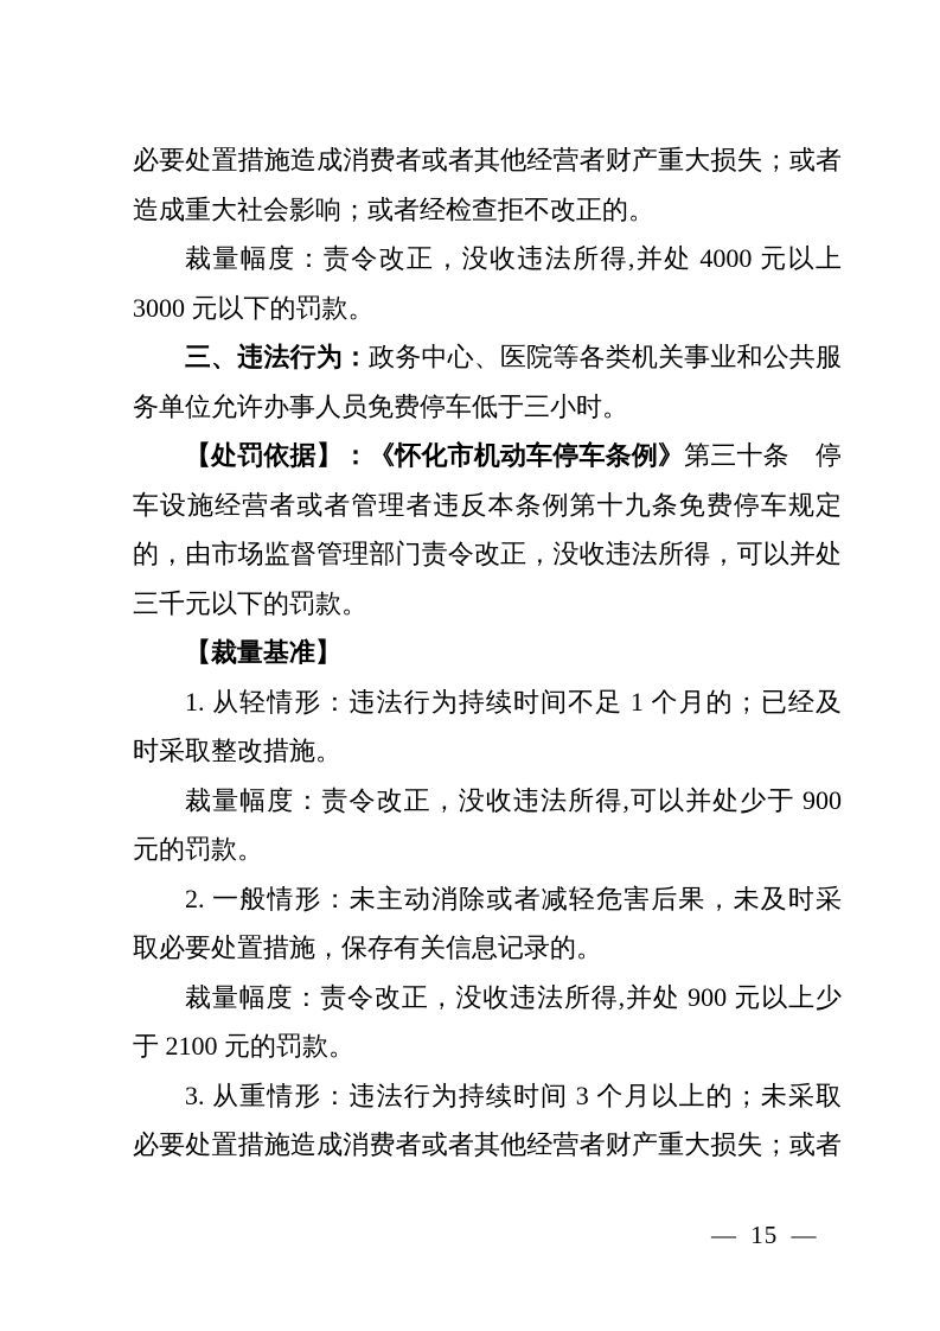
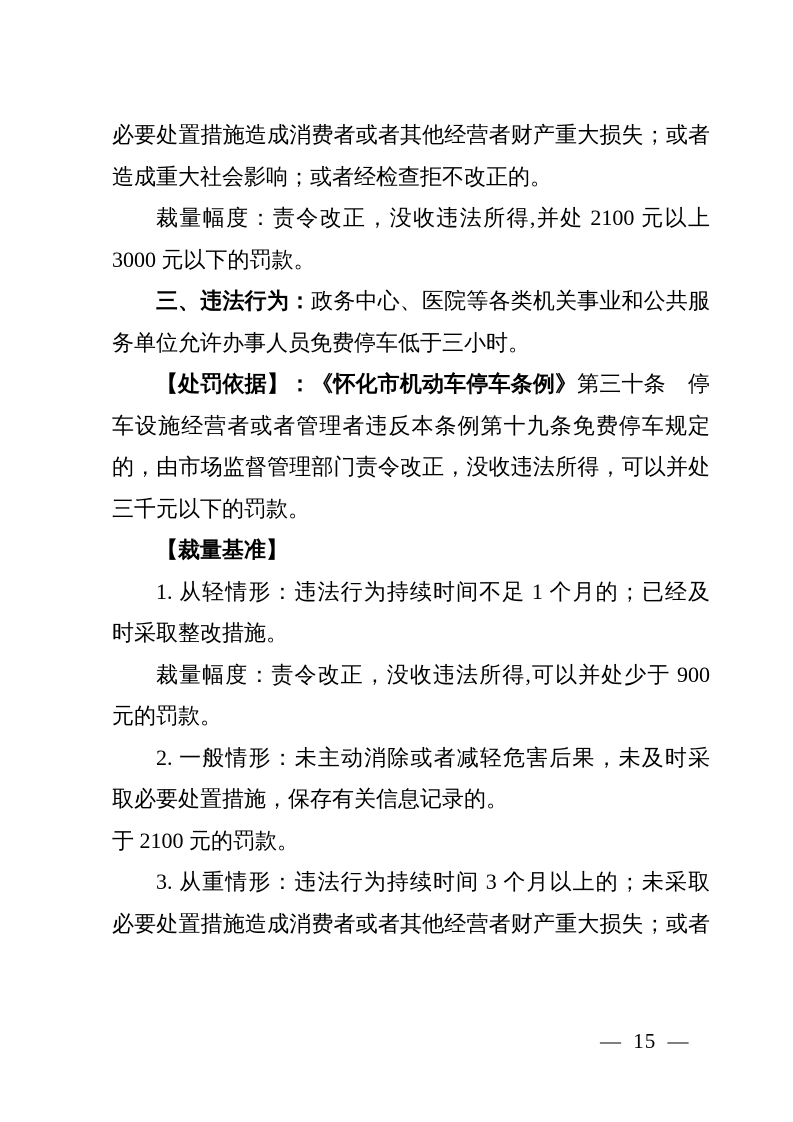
  必要处置措施造成消费者或者其他经营者财产重大损失；或者
  造成重大社会影响；或者经检查拒不改正的。
- 裁量幅度：责令改正，没收违法所得,并处 4000 元以上
+ 裁量幅度：责令改正，没收违法所得,并处 2100 元以上
  3000 元以下的罚款。
  三、违法行为：政务中心、医院等各类机关事业和公共服
  务单位允许办事人员免费停车低于三小时。
  【处罚依据】：《怀化市机动车停车条例》第三十条 停
  车设施经营者或者管理者违反本条例第十九条免费停车规定
  的，由市场监督管理部门责令改正，没收违法所得，可以并处
  三千元以下的罚款。
  【裁量基准】
  1. 从轻情形：违法行为持续时间不足 1 个月的；已经及
  时采取整改措施。
  裁量幅度：责令改正，没收违法所得,可以并处少于 900
  元的罚款。
  2. 一般情形：未主动消除或者减轻危害后果，未及时采
  取必要处置措施，保存有关信息记录的。
- 裁量幅度：责令改正，没收违法所得,并处 900 元以上少
  于 2100 元的罚款。
  3. 从重情形：违法行为持续时间 3 个月以上的；未采取
  必要处置措施造成消费者或者其他经营者财产重大损失；或者
  — 15 —
